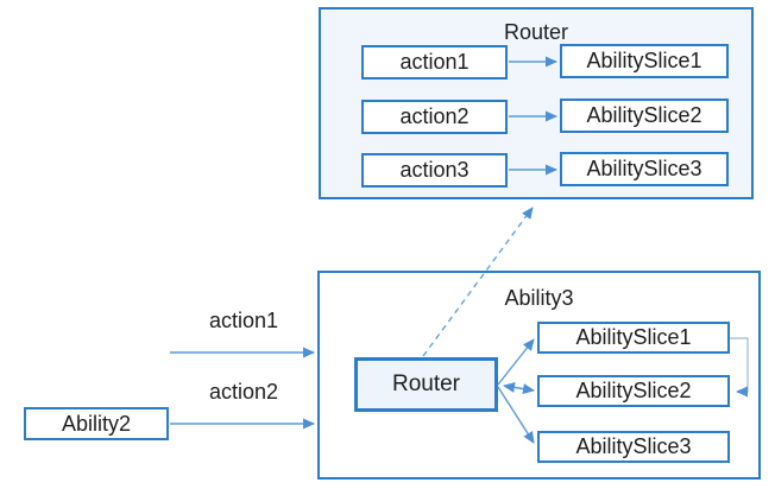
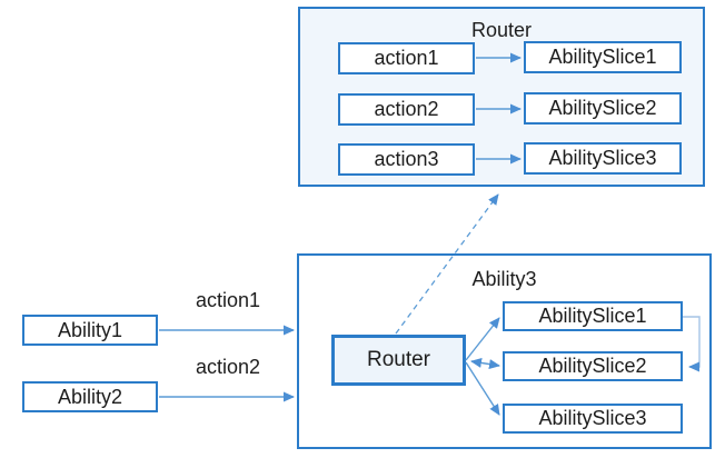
  Router
  action1
  action2
  action3
  AbilitySlice1
  AbilitySlice2
  AbilitySlice3
  Ability3
  Router
  AbilitySlice1
  AbilitySlice2
  AbilitySlice3
+ Ability1
  Ability2
  action1
  action2
